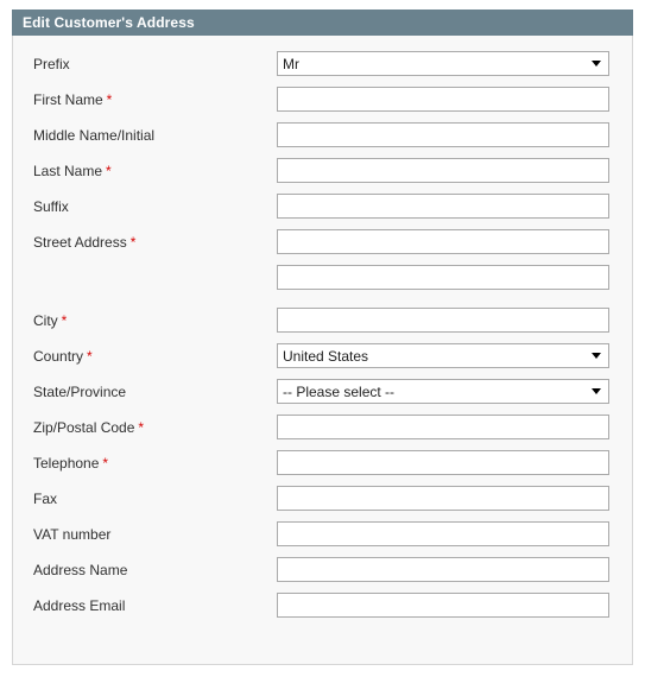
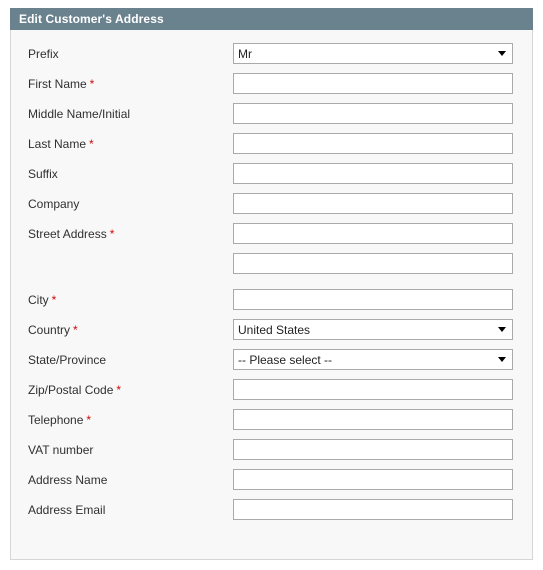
  Edit Customer's Address
  Prefix
  Mr
  First Name *
  Middle Name/Initial
  Last Name *
  Suffix
+ Company
  Street Address *
  City *
  Country *
  United States
  State/Province
  -- Please select --
  Zip/Postal Code *
  Telephone *
- Fax
  VAT number
  Address Name
  Address Email
